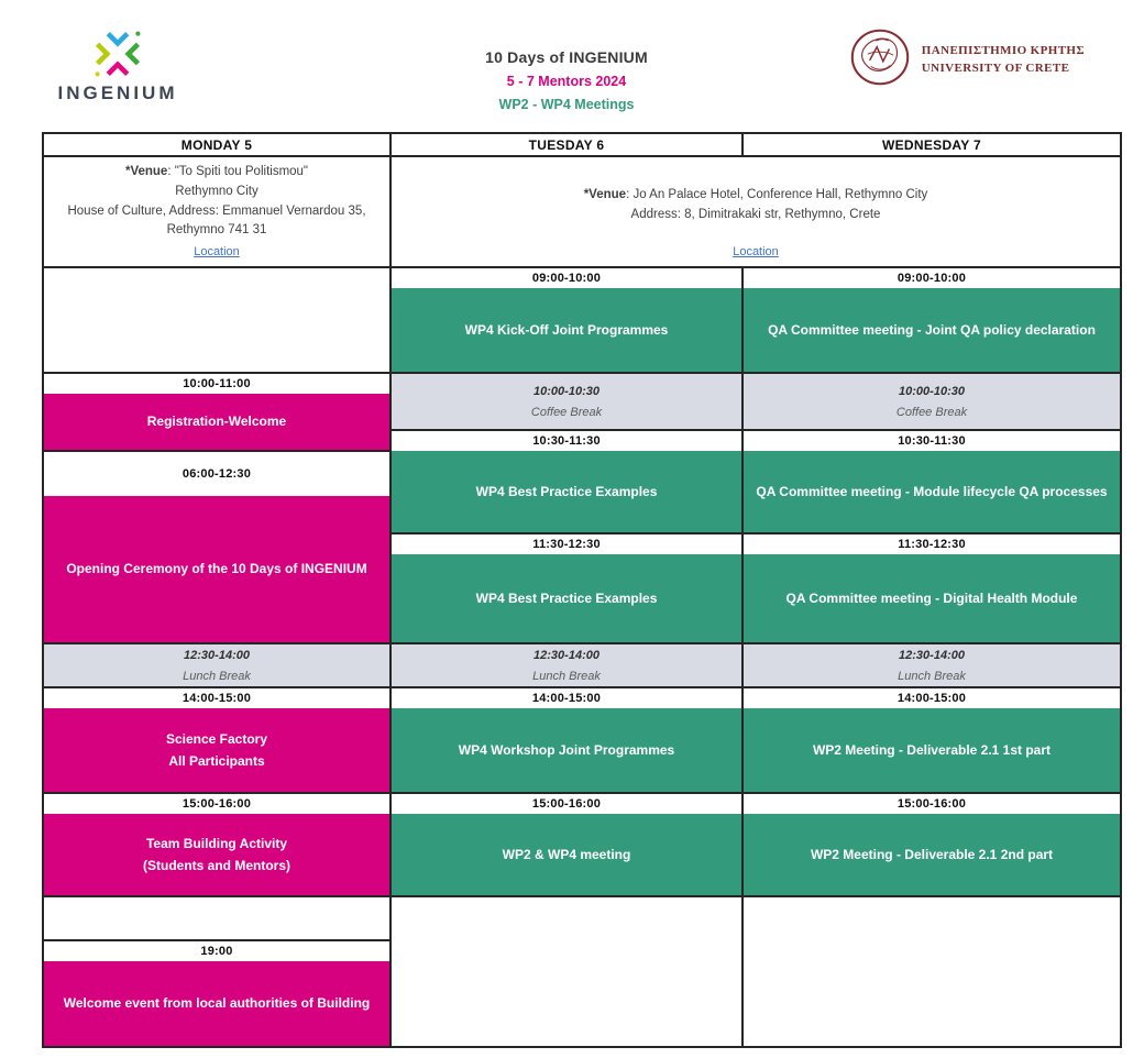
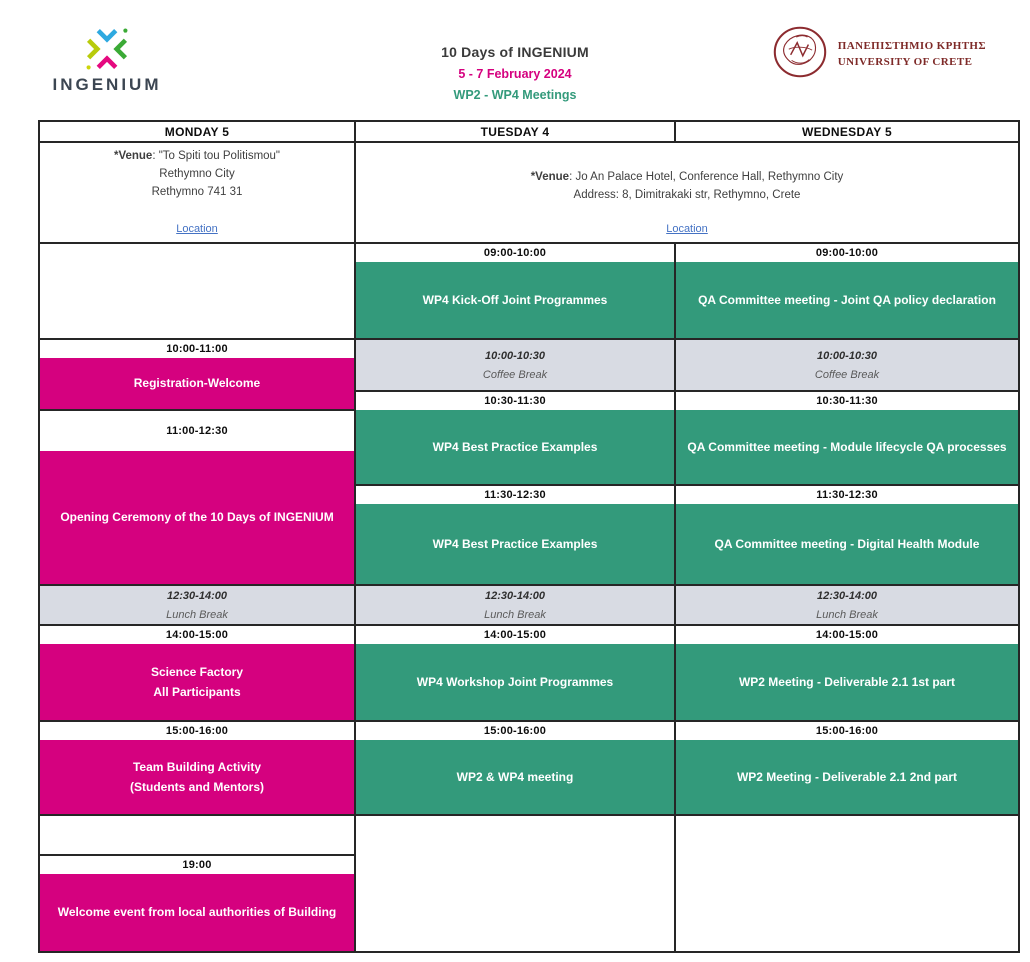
  INGENIUM
  10 Days of INGENIUM
- 5 - 7 Mentors 2024
+ 5 - 7 February 2024
  WP2 - WP4 Meetings
  ΠΑΝΕΠΙΣΤΗΜΙΟ ΚΡΗΤΗΣ
  UNIVERSITY OF CRETE
  MONDAY 5
- TUESDAY 6
+ TUESDAY 4
- WEDNESDAY 7
+ WEDNESDAY 5
  *Venue: "To Spiti tou Politismou"
  Rethymno City
- House of Culture, Address: Emmanuel Vernardou 35,
  Rethymno 741 31
  Location
  *Venue: Jo An Palace Hotel, Conference Hall, Rethymno City
  Address: 8, Dimitrakaki str, Rethymno, Crete
  Location
  10:00-11:00
  Registration-Welcome
- 06:00-12:30
+ 11:00-12:30
  Opening Ceremony of the 10 Days of INGENIUM
  12:30-14:00
  Lunch Break
  14:00-15:00
  Science Factory
  All Participants
  15:00-16:00
  Team Building Activity
  (Students and Mentors)
  19:00
  Welcome event from local authorities of Building
  09:00-10:00
  WP4 Kick-Off Joint Programmes
  10:00-10:30
  Coffee Break
  10:30-11:30
  WP4 Best Practice Examples
  11:30-12:30
  WP4 Best Practice Examples
  12:30-14:00
  Lunch Break
  14:00-15:00
  WP4 Workshop Joint Programmes
  15:00-16:00
  WP2 & WP4 meeting
  09:00-10:00
  QA Committee meeting - Joint QA policy declaration
  10:00-10:30
  Coffee Break
  10:30-11:30
  QA Committee meeting - Module lifecycle QA processes
  11:30-12:30
  QA Committee meeting - Digital Health Module
  12:30-14:00
  Lunch Break
  14:00-15:00
  WP2 Meeting - Deliverable 2.1 1st part
  15:00-16:00
  WP2 Meeting - Deliverable 2.1 2nd part
